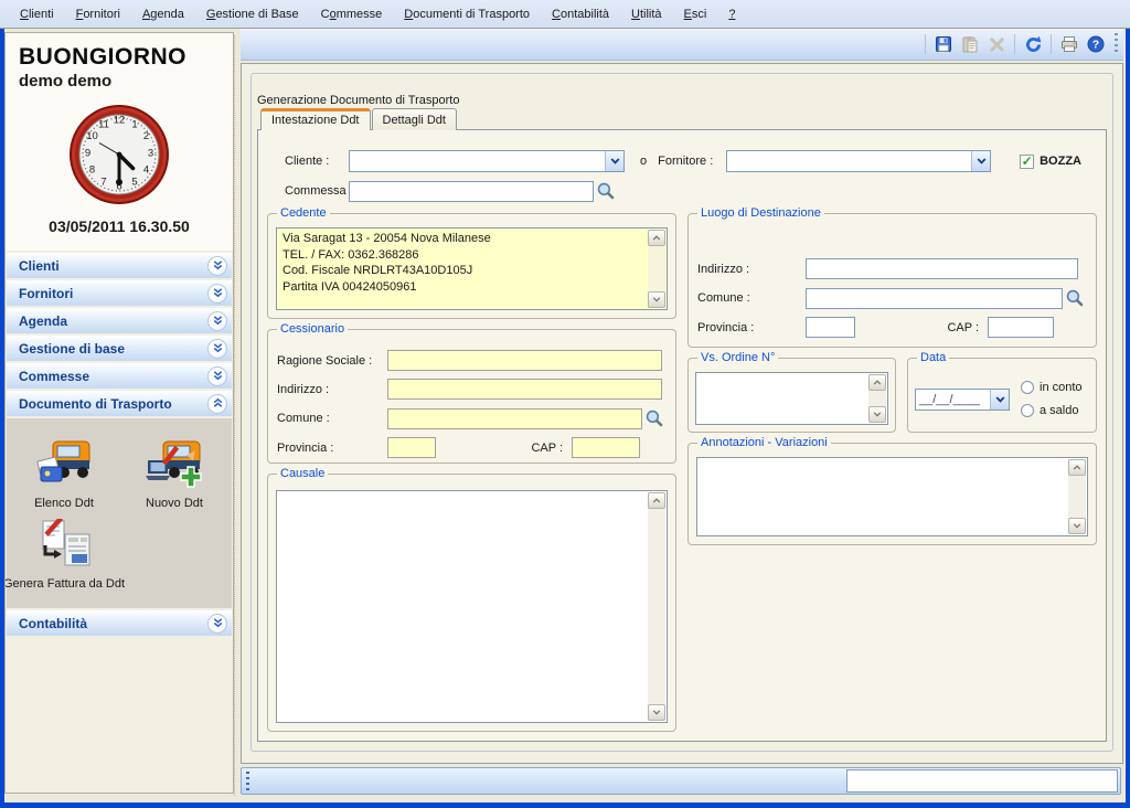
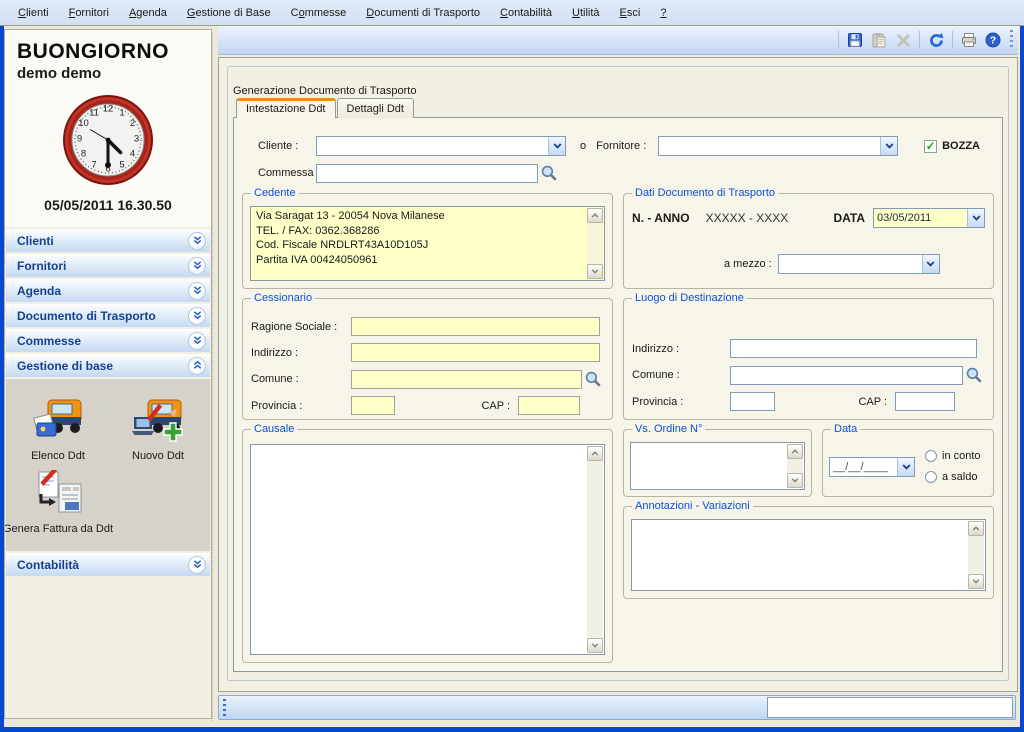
  Clienti
  Fornitori
  Agenda
  Gestione di Base
  Commesse
  Documenti di Trasporto
  Contabilità
  Utilità
  Esci
  ?
  BUONGIORNO
  demo demo
  12
  1
  2
  3
  4
  5
  6
  7
  8
  9
  10
  11
- 03/05/2011 16.30.50
+ 05/05/2011 16.30.50
  Clienti
  Fornitori
  Agenda
- Gestione di base
+ Documento di Trasporto
  Commesse
- Documento di Trasporto
+ Gestione di base
  Elenco Ddt
  Nuovo Ddt
  Genera Fattura da Ddt
  Contabilità
  ?
  Generazione Documento di Trasporto
  Intestazione Ddt
  Dettagli Ddt
  Cliente :
  o
  Fornitore :
  ✓
  BOZZA
  Commessa
  Cedente
  Via Saragat 13 - 20054 Nova Milanese
  TEL. / FAX: 0362.368286
  Cod. Fiscale NRDLRT43A10D105J
  Partita IVA 00424050961
  Cessionario
  Ragione Sociale :
  Indirizzo :
  Comune :
  Provincia :
  CAP :
  Causale
+ Dati Documento di Trasporto
+ N. - ANNO
+ XXXXX - XXXX
+ DATA
+ 03/05/2011
+ a mezzo :
  Luogo di Destinazione
  Indirizzo :
  Comune :
  Provincia :
  CAP :
  Vs. Ordine N°
  Data
  __/__/____
  in conto
  a saldo
  Annotazioni - Variazioni
